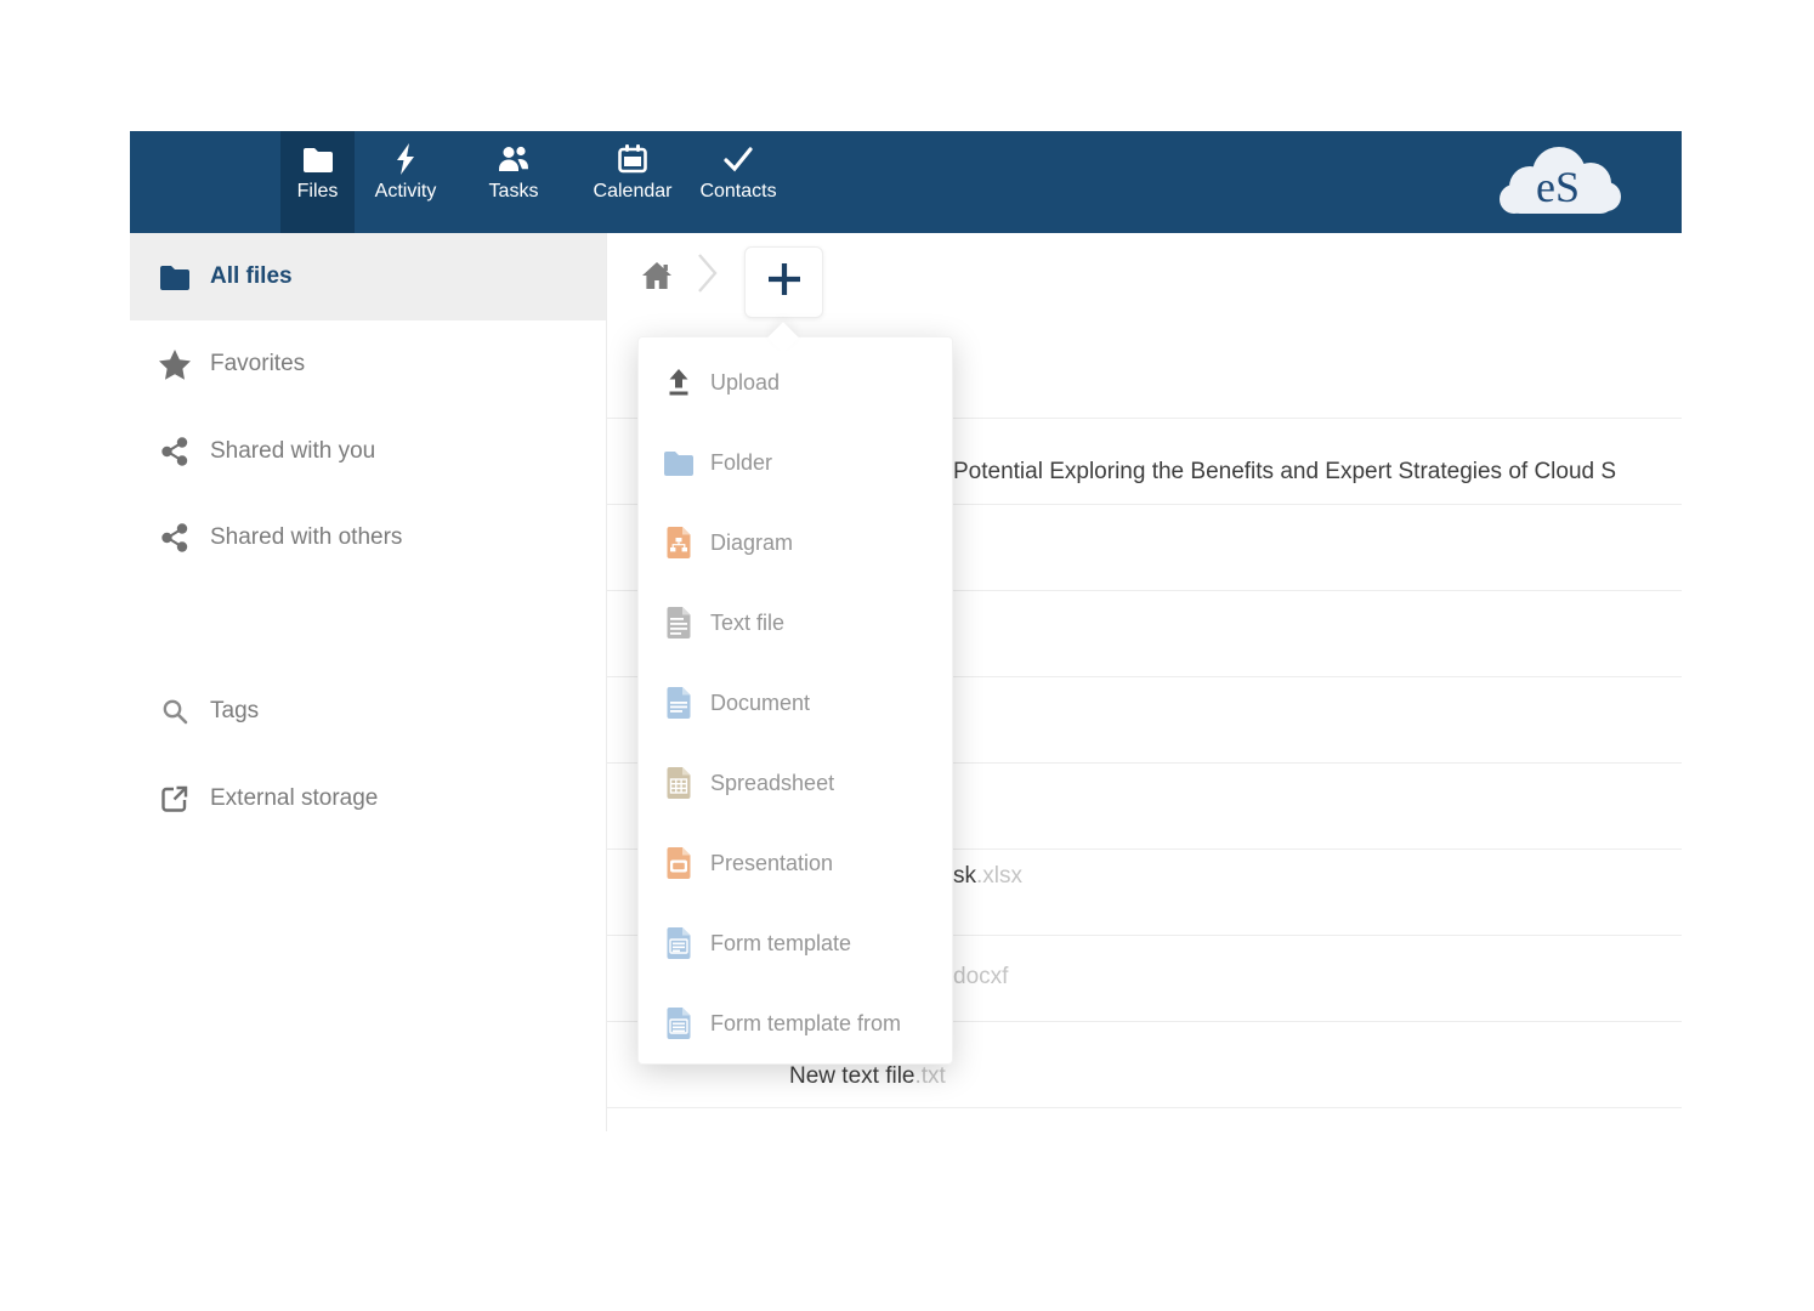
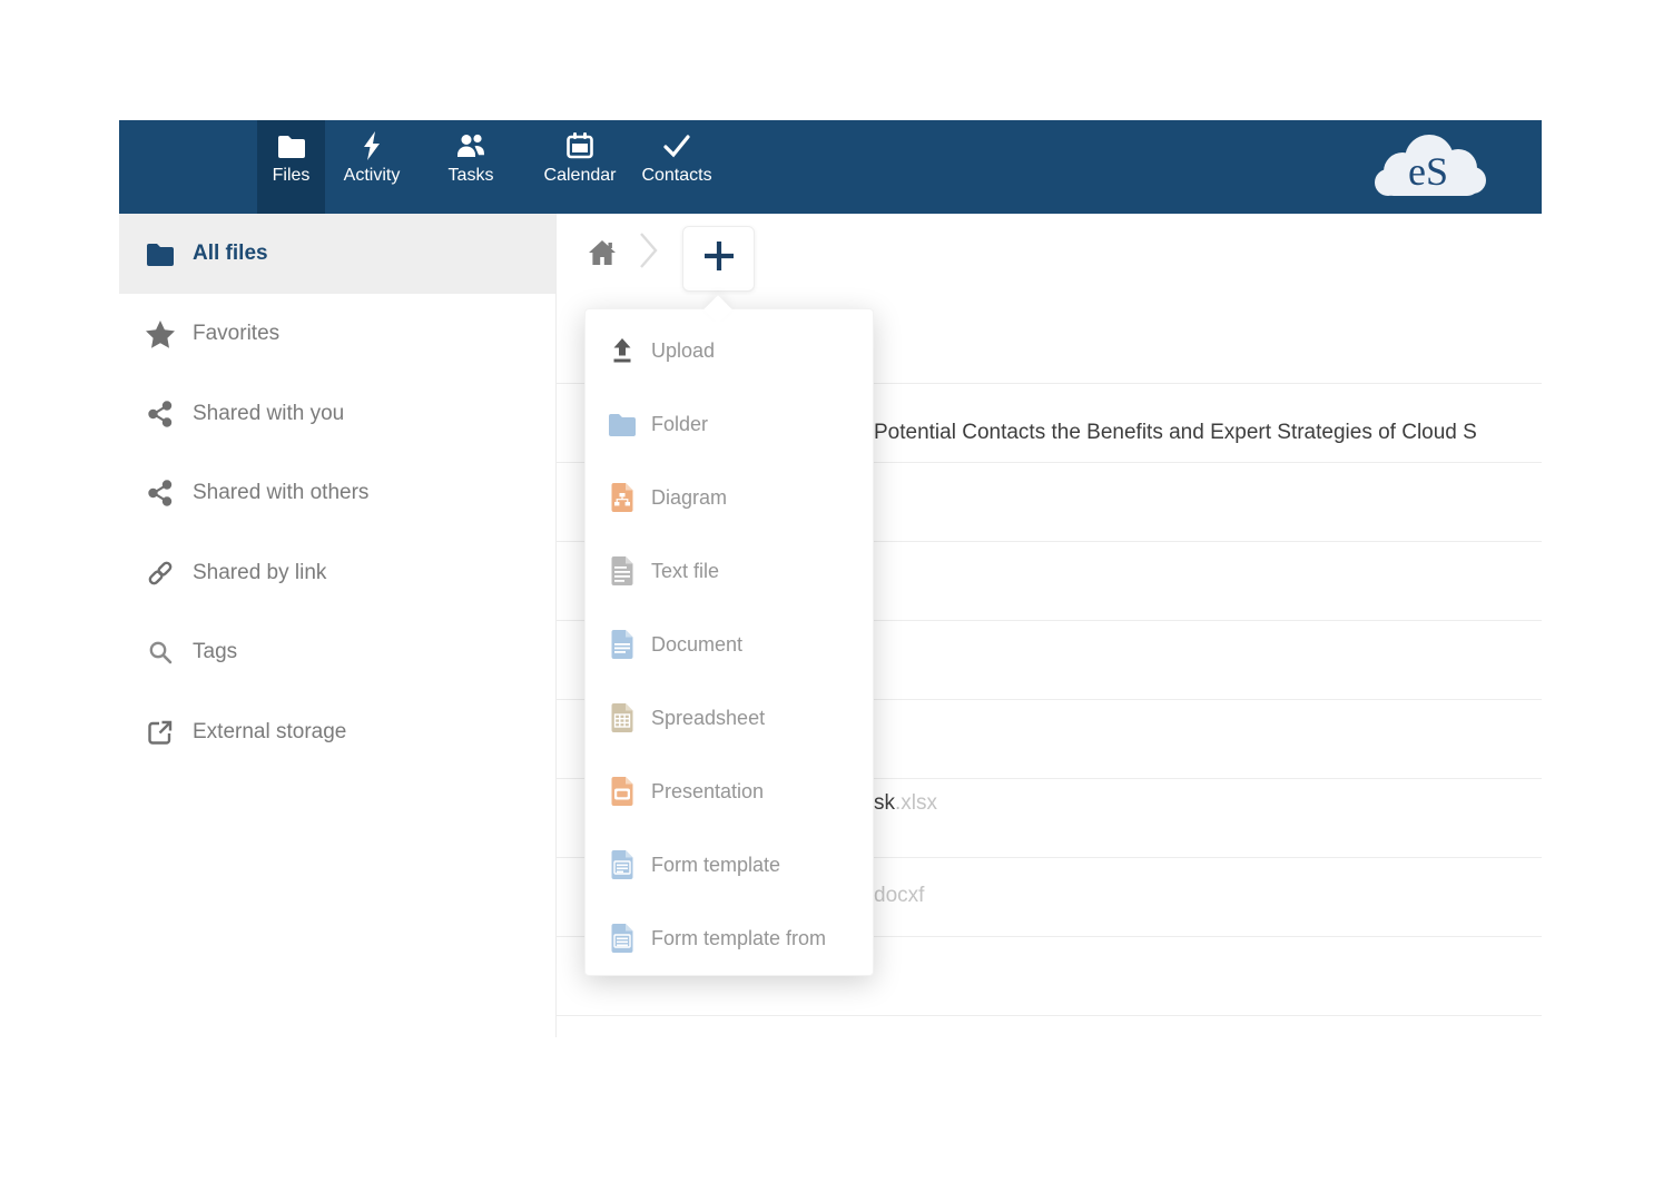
  Files
  Activity
  Tasks
  Calendar
  Contacts
  eS
  All files
  Favorites
  Shared with you
  Shared with others
+ Shared by link
  Tags
  External storage
- Potential Exploring the Benefits and Expert Strategies of Cloud S
+ Potential Contacts the Benefits and Expert Strategies of Cloud S
  sk.xlsx
  docxf
- New text file.txt
  Upload
  Folder
  Diagram
  Text file
  Document
  Spreadsheet
  Presentation
  Form template
  Form template from
